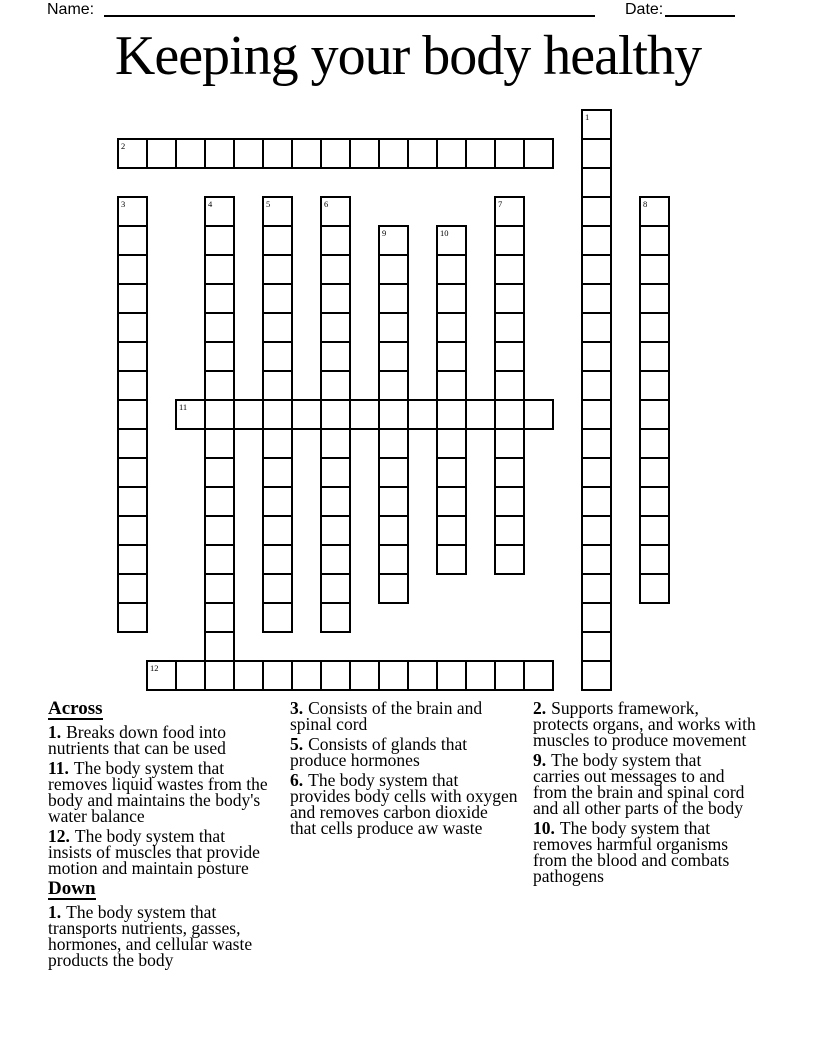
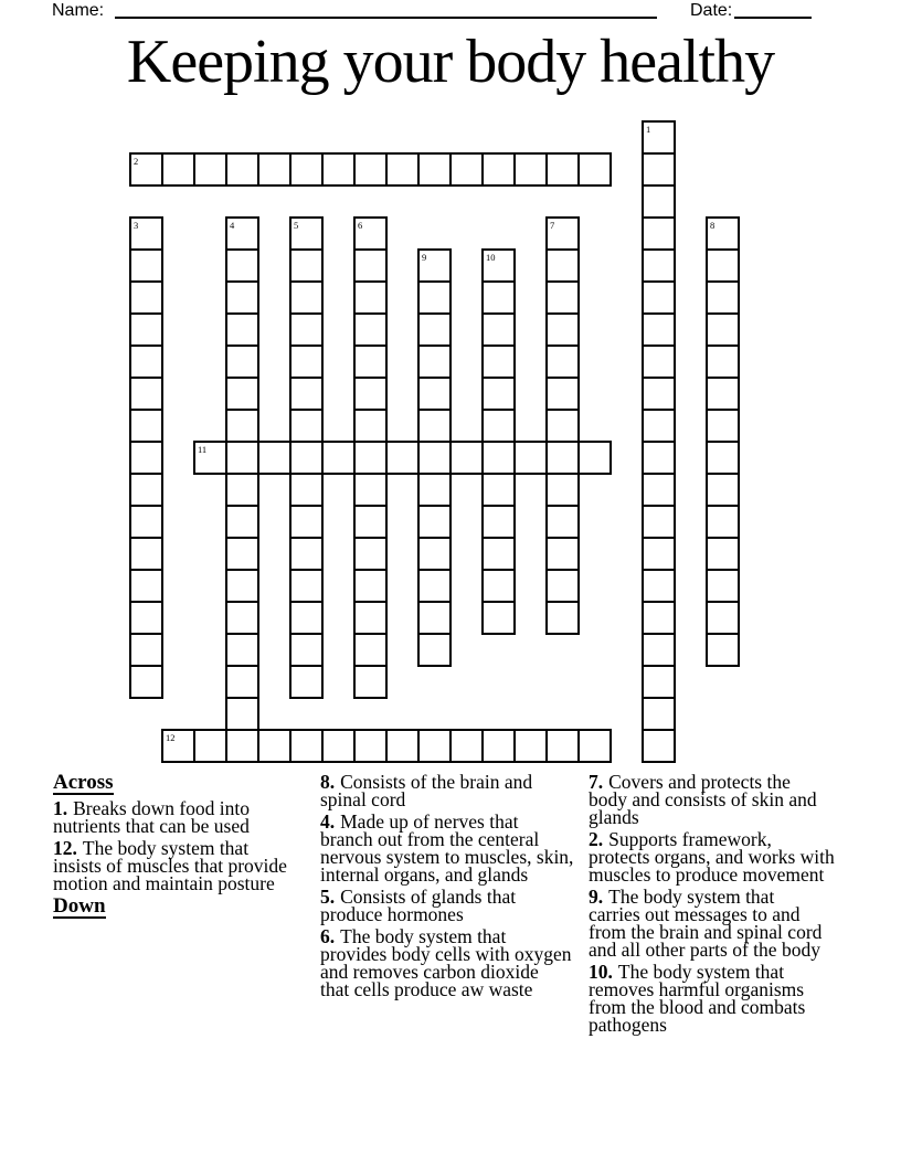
  Name:
  Date:
  Keeping your body healthy
  1
  2
  3
  4
  5
  6
  7
  8
  9
  10
  11
  12
  Across
  1. Breaks down food into
  nutrients that can be used
- 11. The body system that
- removes liquid wastes from the
- body and maintains the body's
- water balance
  12. The body system that
  insists of muscles that provide
  motion and maintain posture
  Down
- 1. The body system that
- transports nutrients, gasses,
- hormones, and cellular waste
- products the body
- 3. Consists of the brain and
+ 8. Consists of the brain and
  spinal cord
+ 4. Made up of nerves that
+ branch out from the centeral
+ nervous system to muscles, skin,
+ internal organs, and glands
  5. Consists of glands that
  produce hormones
  6. The body system that
  provides body cells with oxygen
  and removes carbon dioxide
  that cells produce aw waste
+ 7. Covers and protects the
+ body and consists of skin and
+ glands
  2. Supports framework,
  protects organs, and works with
  muscles to produce movement
  9. The body system that
  carries out messages to and
  from the brain and spinal cord
  and all other parts of the body
  10. The body system that
  removes harmful organisms
  from the blood and combats
  pathogens
